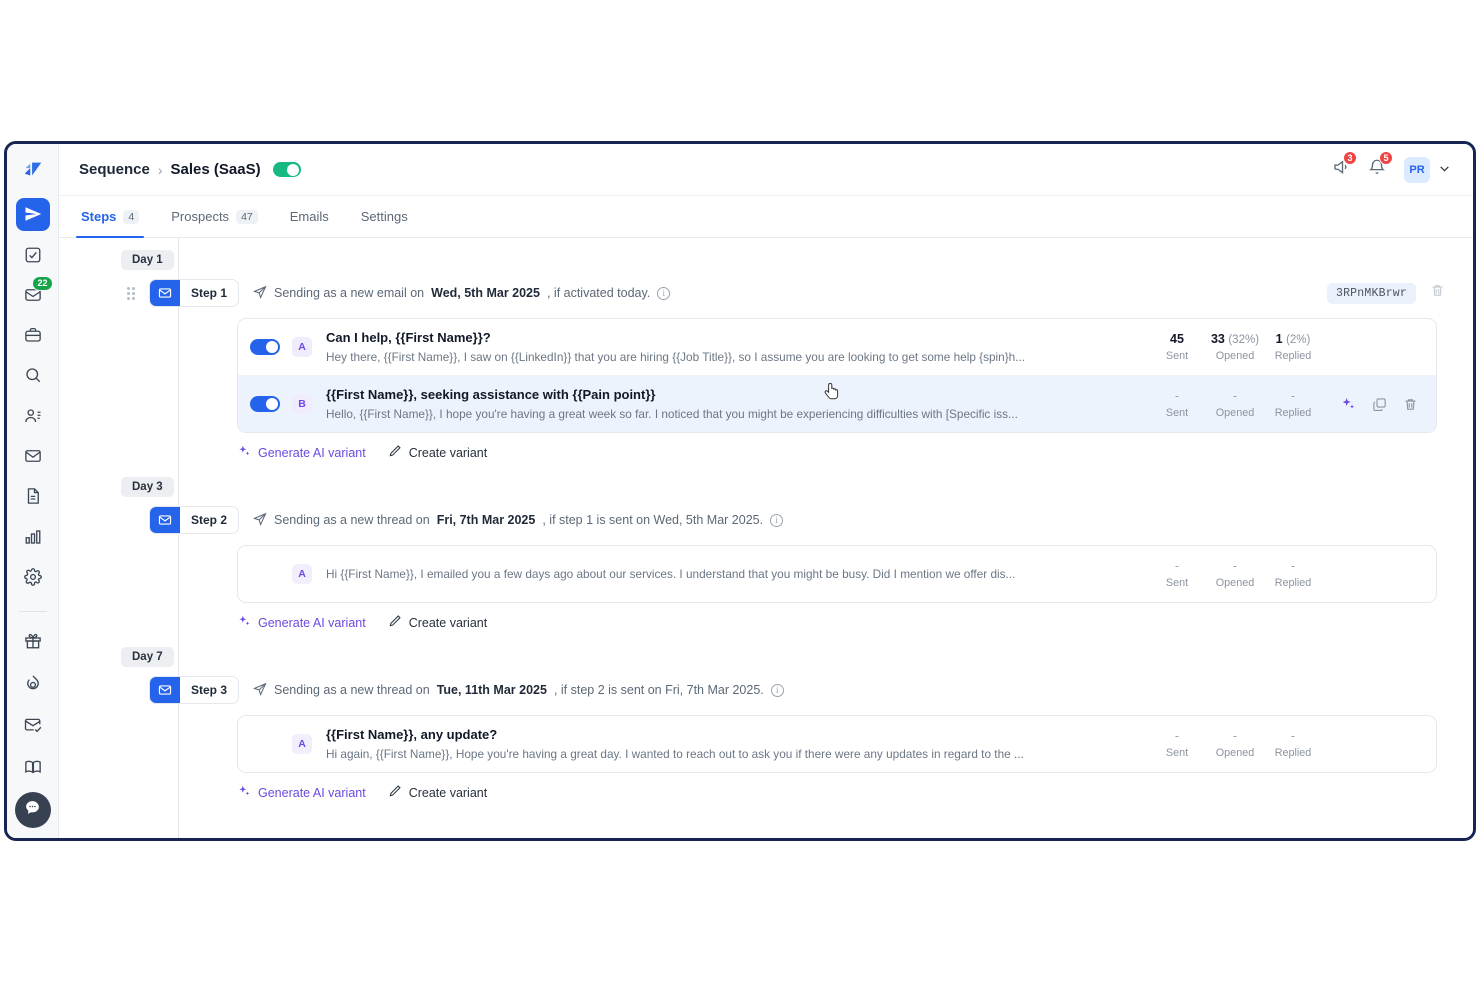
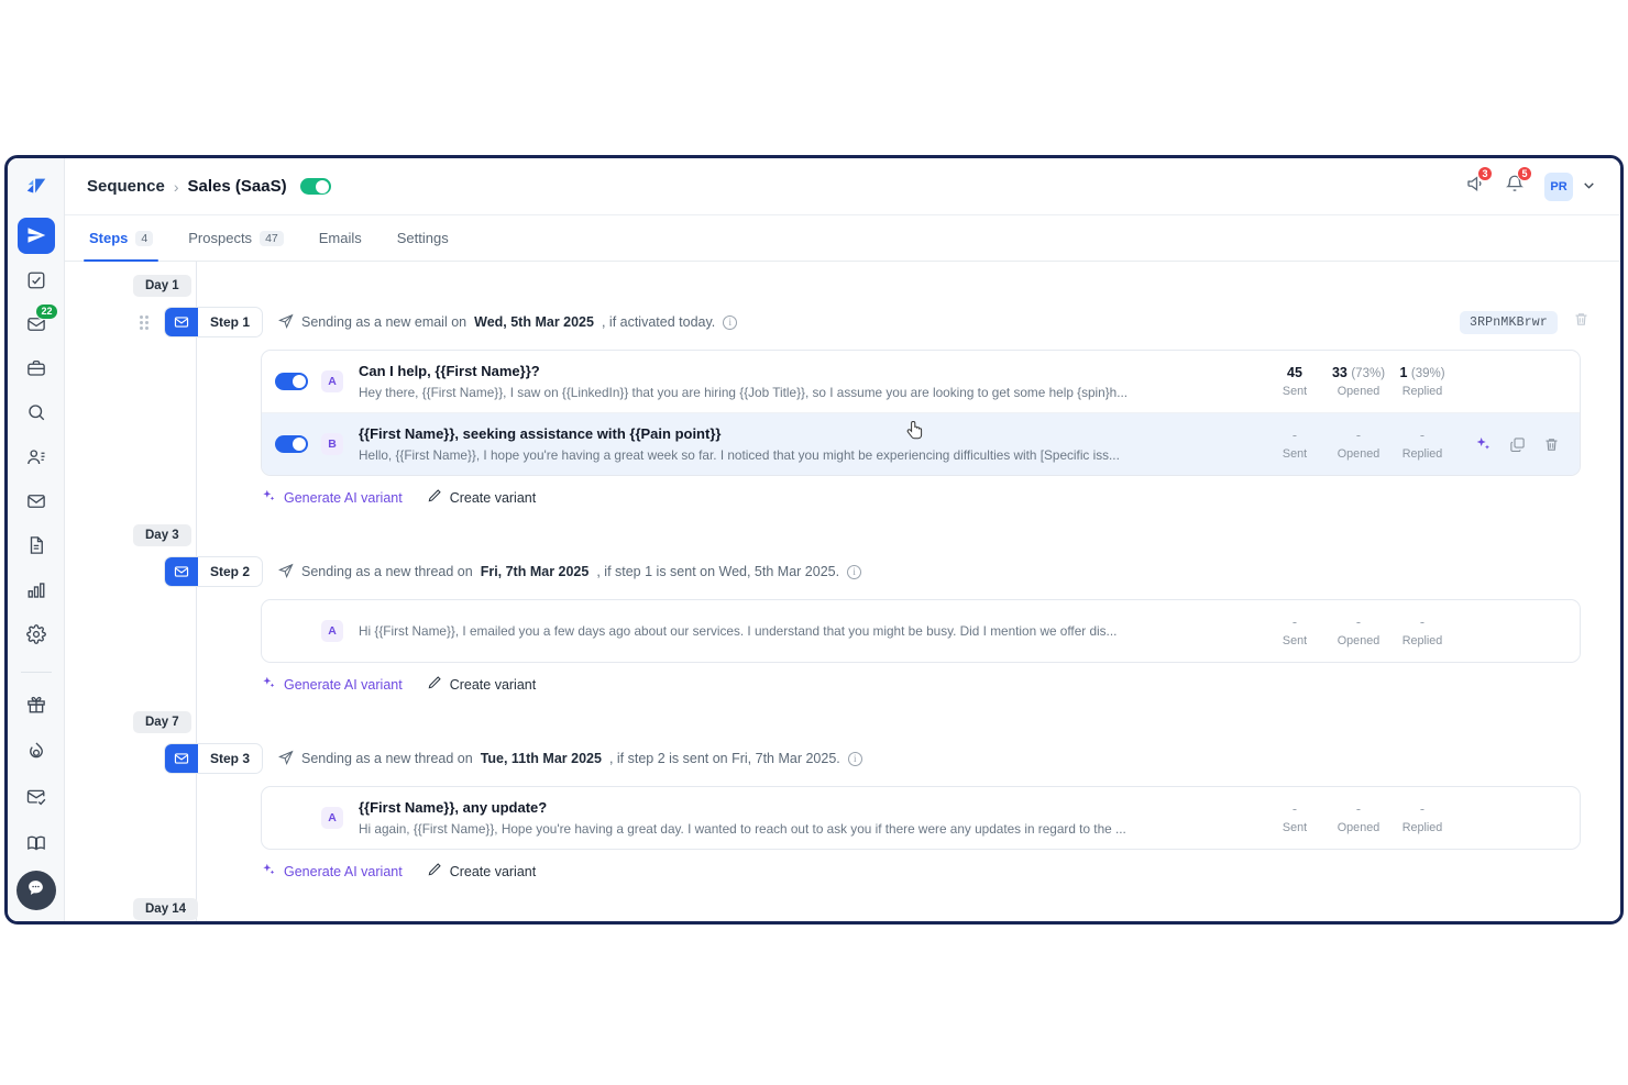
  22
  Sequence
  ›
  Sales (SaaS)
  3
  5
  PR
  Steps
  4
  Prospects
  47
  Emails
  Settings
  Day 1
  Step 1
  Sending as a new email on
  Wed, 5th Mar 2025
  , if activated today.
  i
  3RPnMKBrwr
  A
  Can I help, {{First Name}}?
  Hey there, {{First Name}}, I saw on {{LinkedIn}} that you are hiring {{Job Title}}, so I assume you are looking to get some help {spin}h...
  45
  Sent
- 33 (32%)
+ 33 (73%)
  Opened
- 1 (2%)
+ 1 (39%)
  Replied
  B
  {{First Name}}, seeking assistance with {{Pain point}}
  Hello, {{First Name}}, I hope you're having a great week so far. I noticed that you might be experiencing difficulties with [Specific iss...
  -
  Sent
  -
  Opened
  -
  Replied
  Generate AI variant
  Create variant
  Day 3
  Step 2
  Sending as a new thread on
  Fri, 7th Mar 2025
  , if step 1 is sent on Wed, 5th Mar 2025.
  i
  A
  Hi {{First Name}}, I emailed you a few days ago about our services. I understand that you might be busy. Did I mention we offer dis...
  -
  Sent
  -
  Opened
  -
  Replied
  Generate AI variant
  Create variant
  Day 7
  Step 3
  Sending as a new thread on
  Tue, 11th Mar 2025
  , if step 2 is sent on Fri, 7th Mar 2025.
  i
  A
  {{First Name}}, any update?
  Hi again, {{First Name}}, Hope you're having a great day. I wanted to reach out to ask you if there were any updates in regard to the ...
  -
  Sent
  -
  Opened
  -
  Replied
  Generate AI variant
  Create variant
+ Day 14
